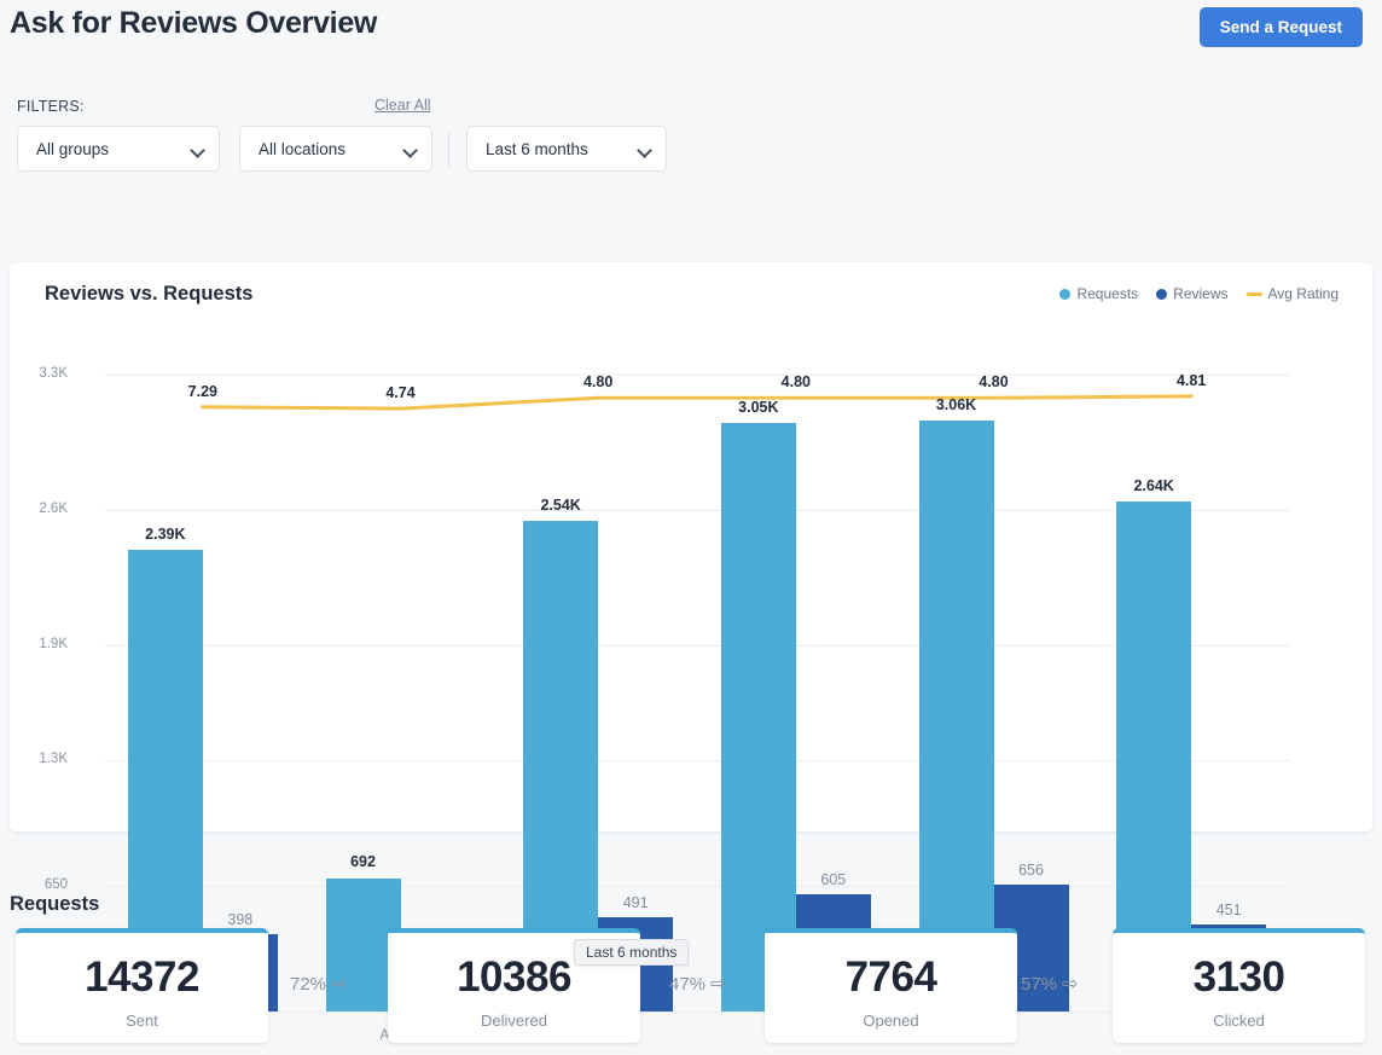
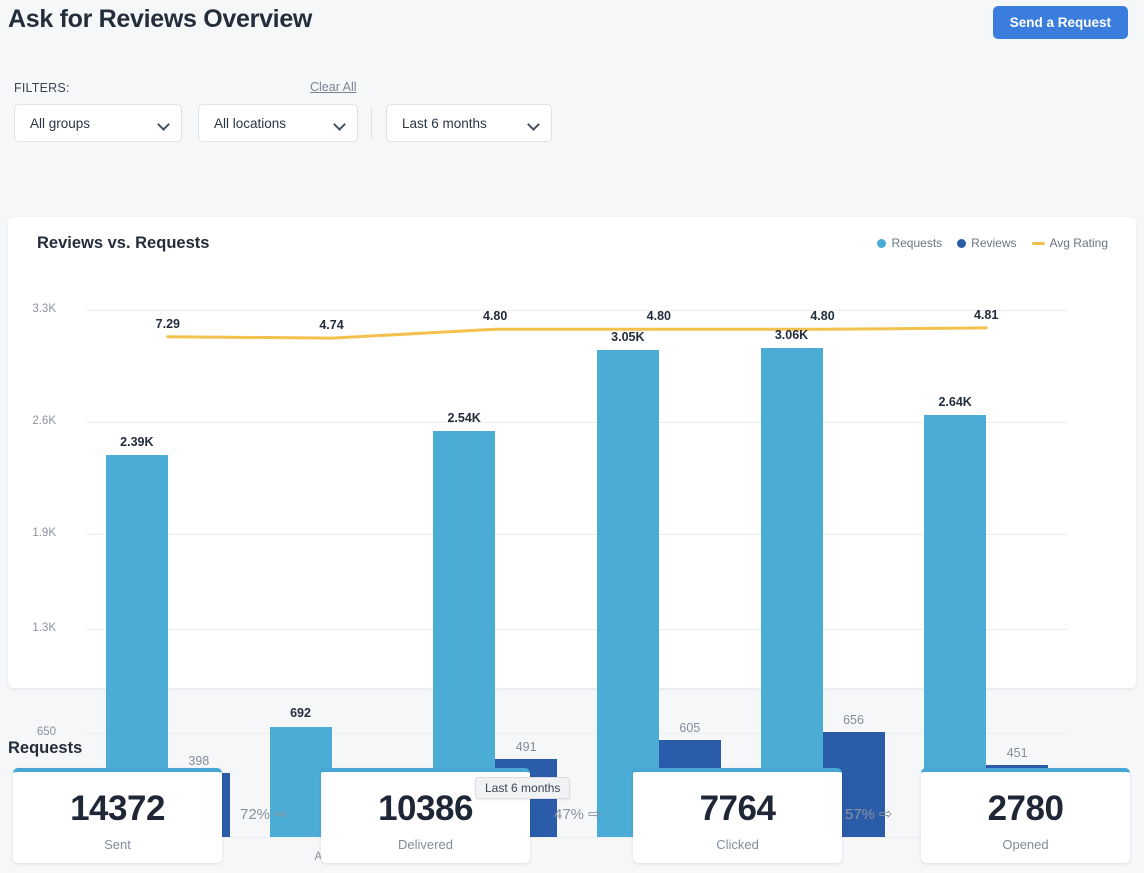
  Ask for Reviews Overview
  Send a Request
  FILTERS:
  Clear All
  All groups
  All locations
  Last 6 months
  Reviews vs. Requests
  Requests
  Reviews
  Avg Rating
  650
  1.3K
  1.9K
  2.6K
  3.3K
  2.39K
  398
  692
  2.54K
  491
  3.05K
  605
  3.06K
  656
  2.64K
  451
  7.29
  4.74
  4.80
  4.80
  4.80
  4.81
  Requests
  14372
  Sent
  10386
  Delivered
  7764
- Opened
+ Clicked
- 3130
+ 2780
- Clicked
+ Opened
  72% ⇨
  47% ⇨
  57% ⇨
  Last 6 months
